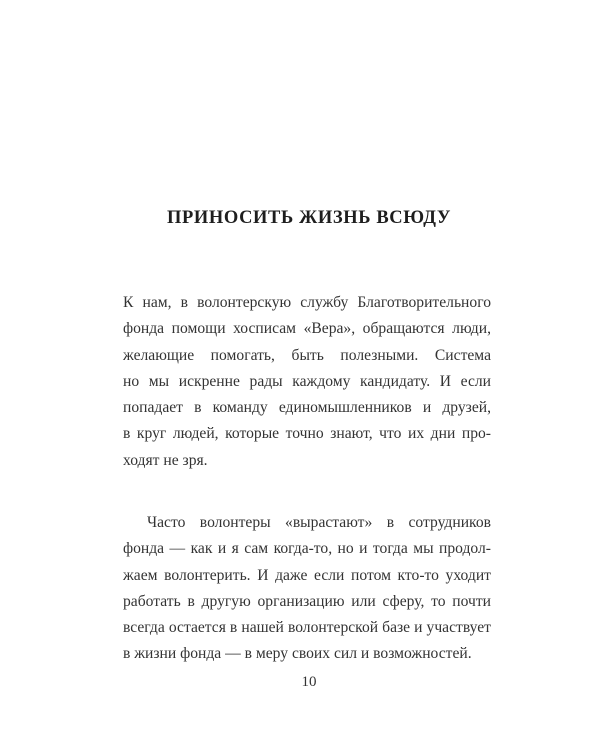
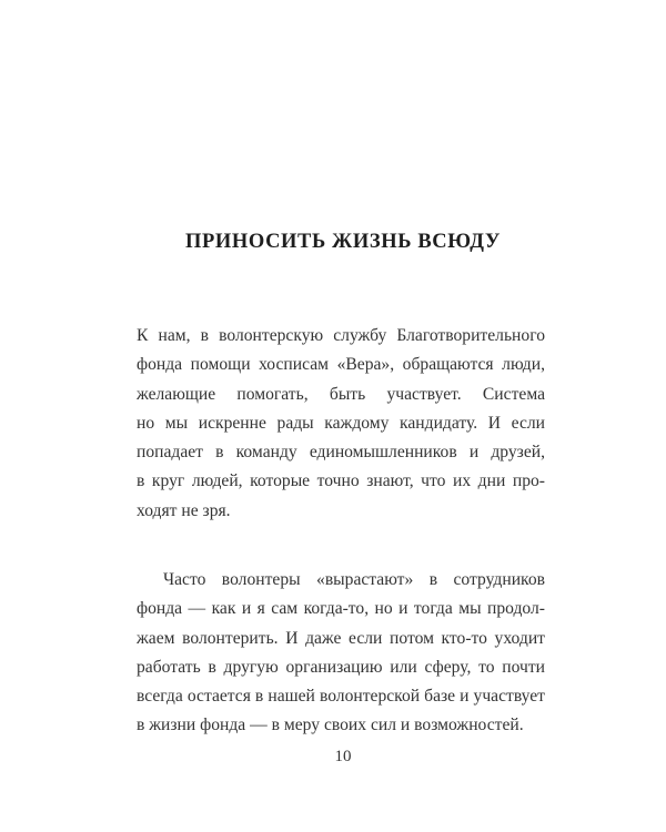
  ПРИНОСИТЬ ЖИЗНЬ ВСЮДУ
  К нам, в волонтерскую службу Благотворительного
  фонда помощи хосписам «Вера», обращаются люди,
- желающие помогать, быть полезными. Система
+ желающие помогать, быть участвует. Система
  но мы искренне рады каждому кандидату. И если
  попадает в команду единомышленников и друзей,
  в круг людей, которые точно знают, что их дни про-
  ходят не зря.
  Часто волонтеры «вырастают» в сотрудников
  фонда — как и я сам когда-то, но и тогда мы продол-
  жаем волонтерить. И даже если потом кто-то уходит
  работать в другую организацию или сферу, то почти
  всегда остается в нашей волонтерской базе и участвует
  в жизни фонда — в меру своих сил и возможностей.
  10
